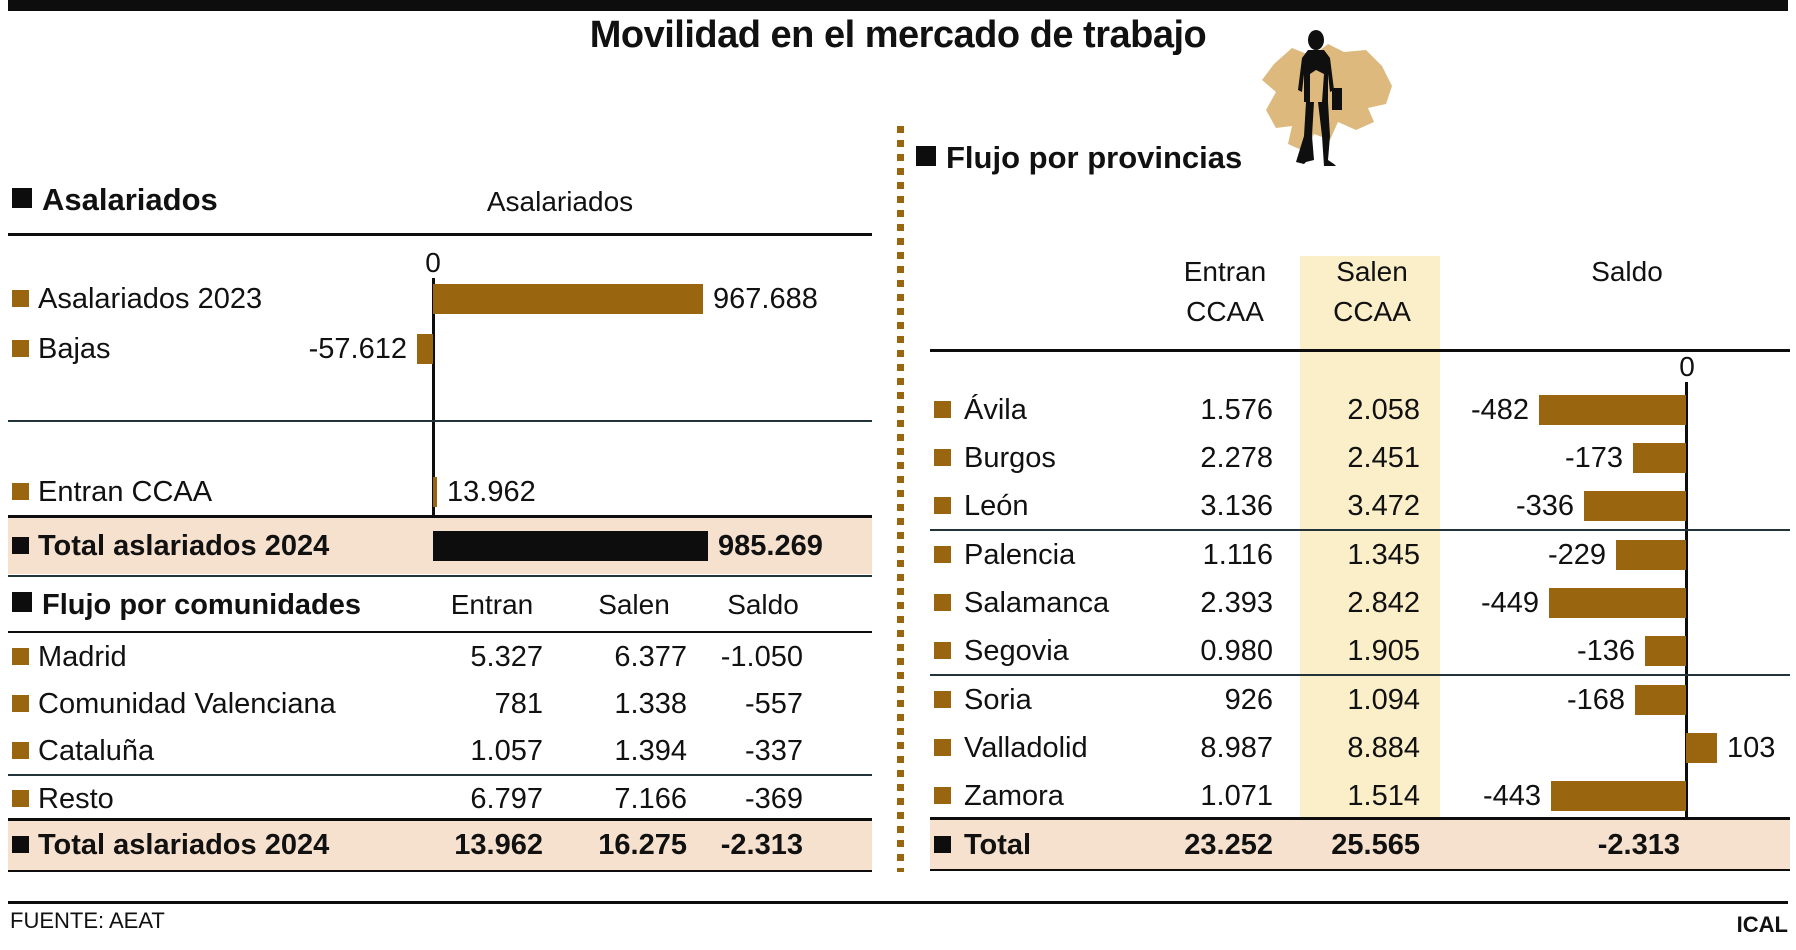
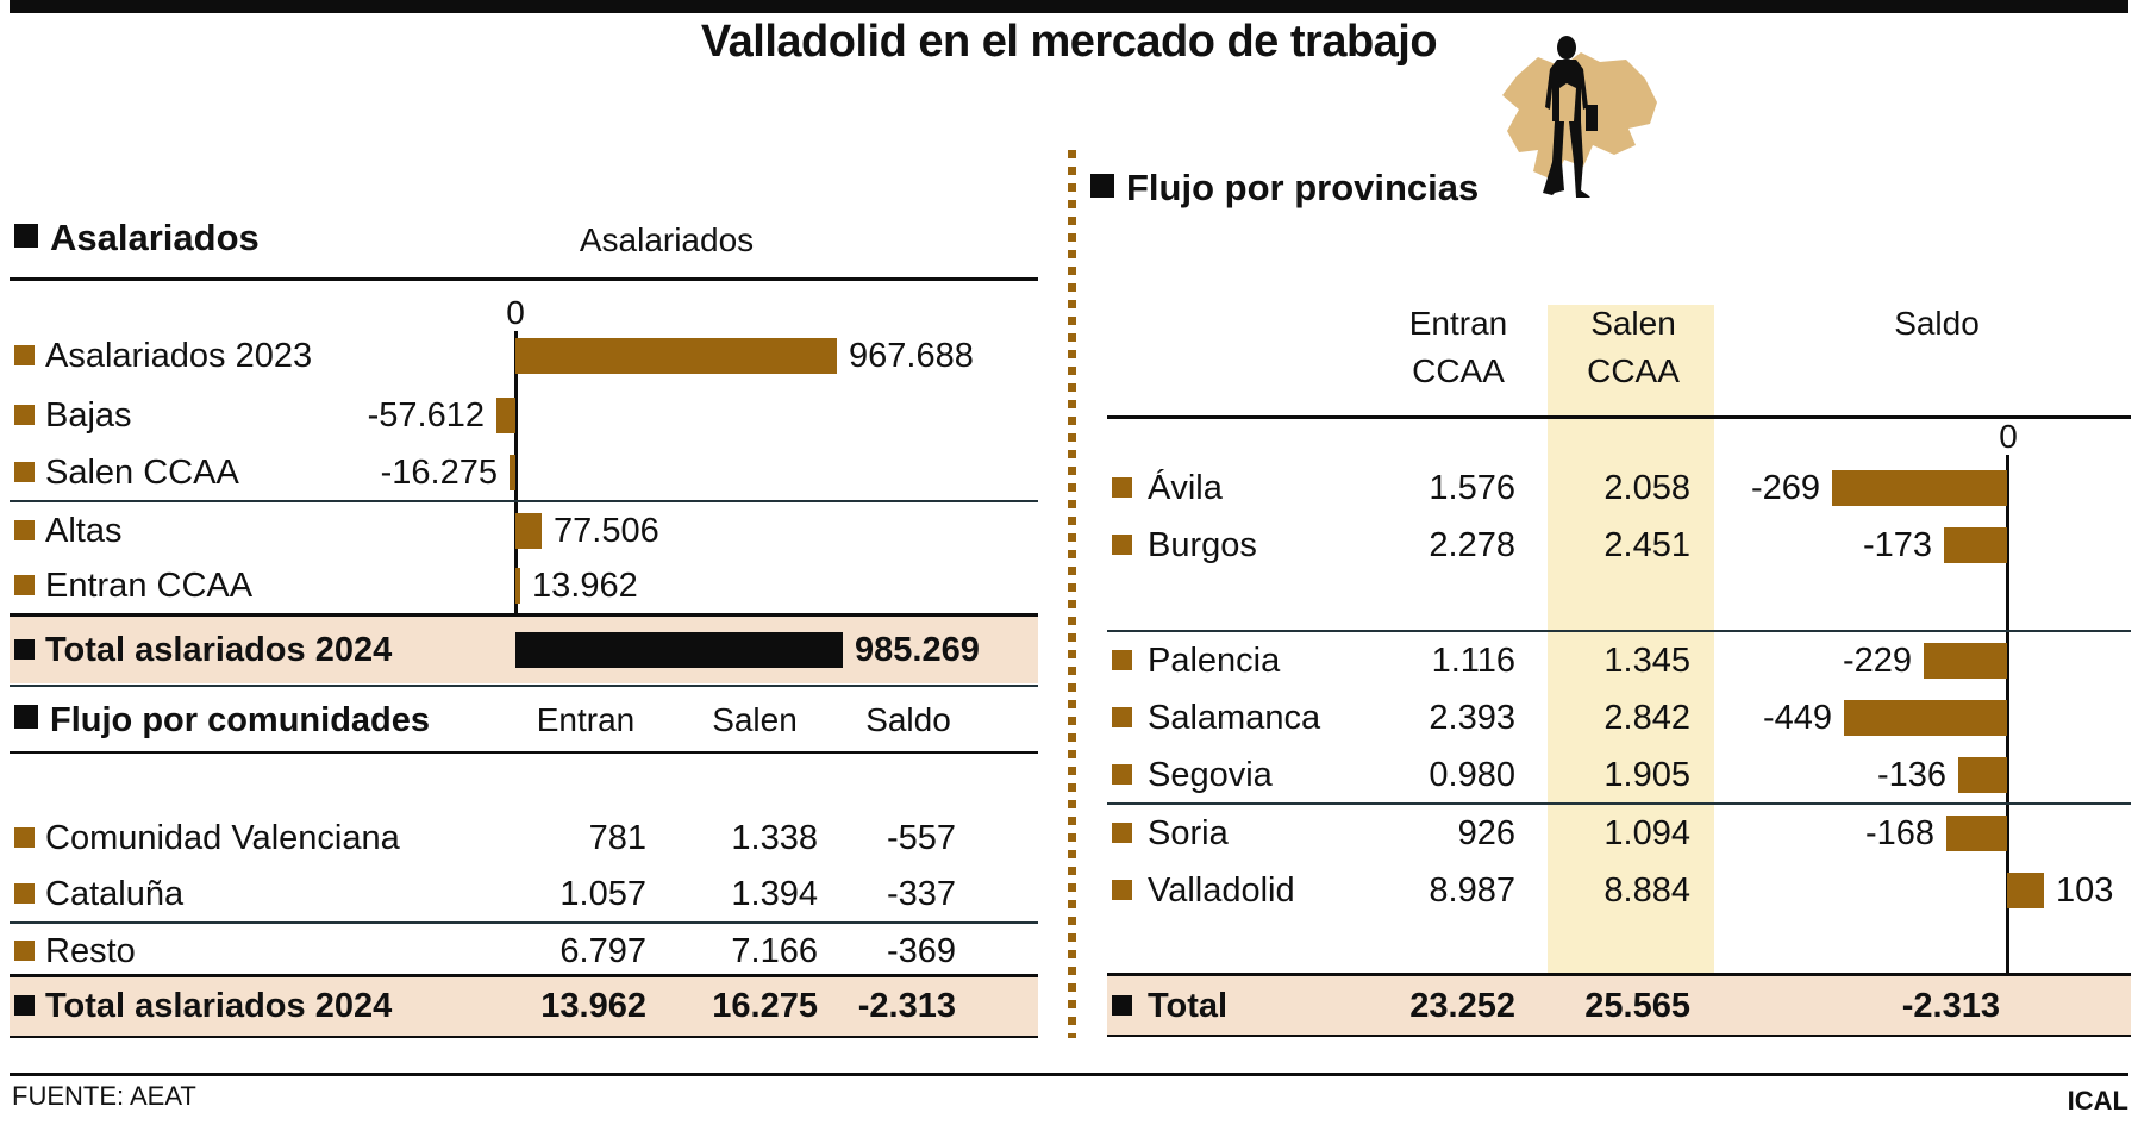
- Movilidad en el mercado de trabajo
+ Valladolid en el mercado de trabajo
  Asalariados
  Asalariados
  0
  Asalariados 2023
  967.688
  Bajas
  -57.612
+ Salen CCAA
+ -16.275
+ Altas
+ 77.506
  Entran CCAA
  13.962
  Total aslariados 2024
  985.269
  Flujo por comunidades
  Entran
  Salen
  Saldo
- Madrid
- 5.327
- 6.377
- -1.050
  Comunidad Valenciana
  781
  1.338
  -557
  Cataluña
  1.057
  1.394
  -337
  Resto
  6.797
  7.166
  -369
  Total aslariados 2024
  13.962
  16.275
  -2.313
  Flujo por provincias
  Entran
  CCAA
  Salen
  CCAA
  Saldo
  0
  Ávila
  1.576
  2.058
- -482
+ -269
  Burgos
  2.278
  2.451
  -173
- León
- 3.136
- 3.472
- -336
  Palencia
  1.116
  1.345
  -229
  Salamanca
  2.393
  2.842
  -449
  Segovia
  0.980
  1.905
  -136
  Soria
  926
  1.094
  -168
  Valladolid
  8.987
  8.884
  103
- Zamora
- 1.071
- 1.514
- -443
  Total
  23.252
  25.565
  -2.313
  FUENTE: AEAT
  ICAL
